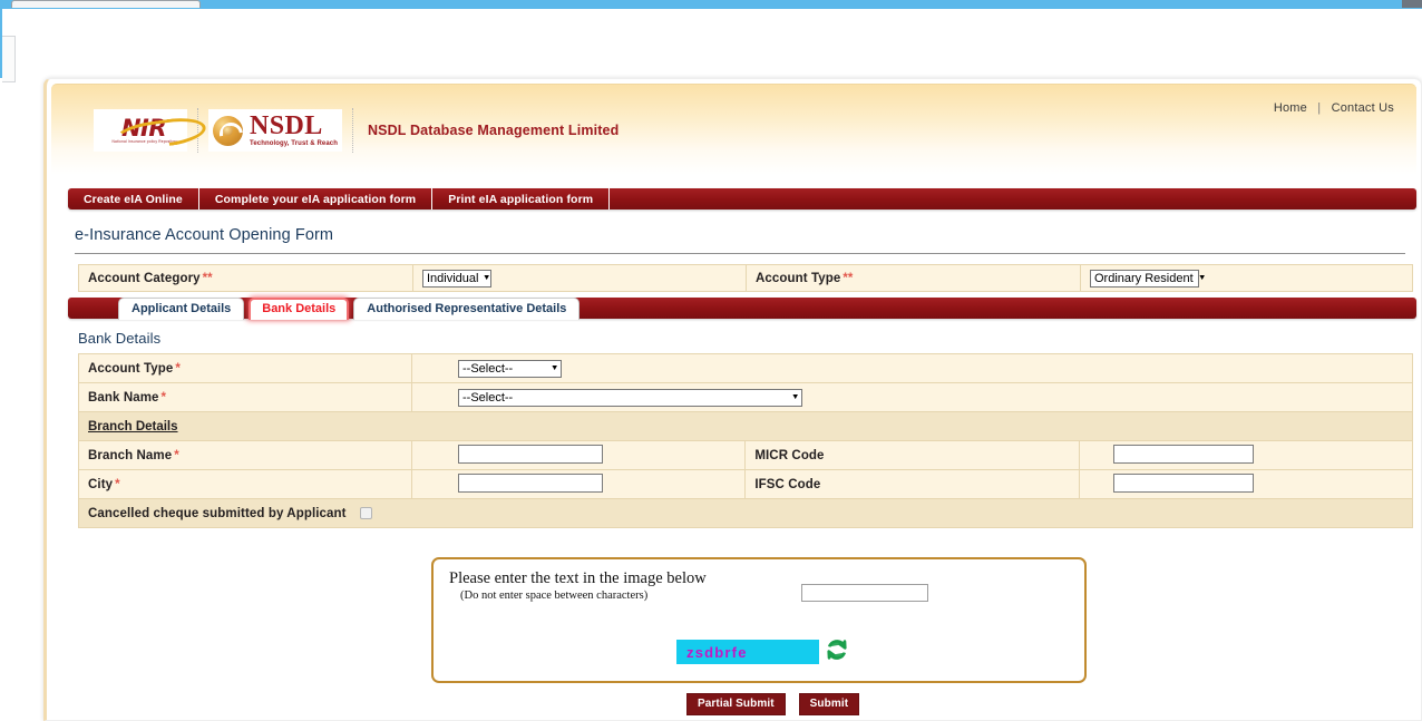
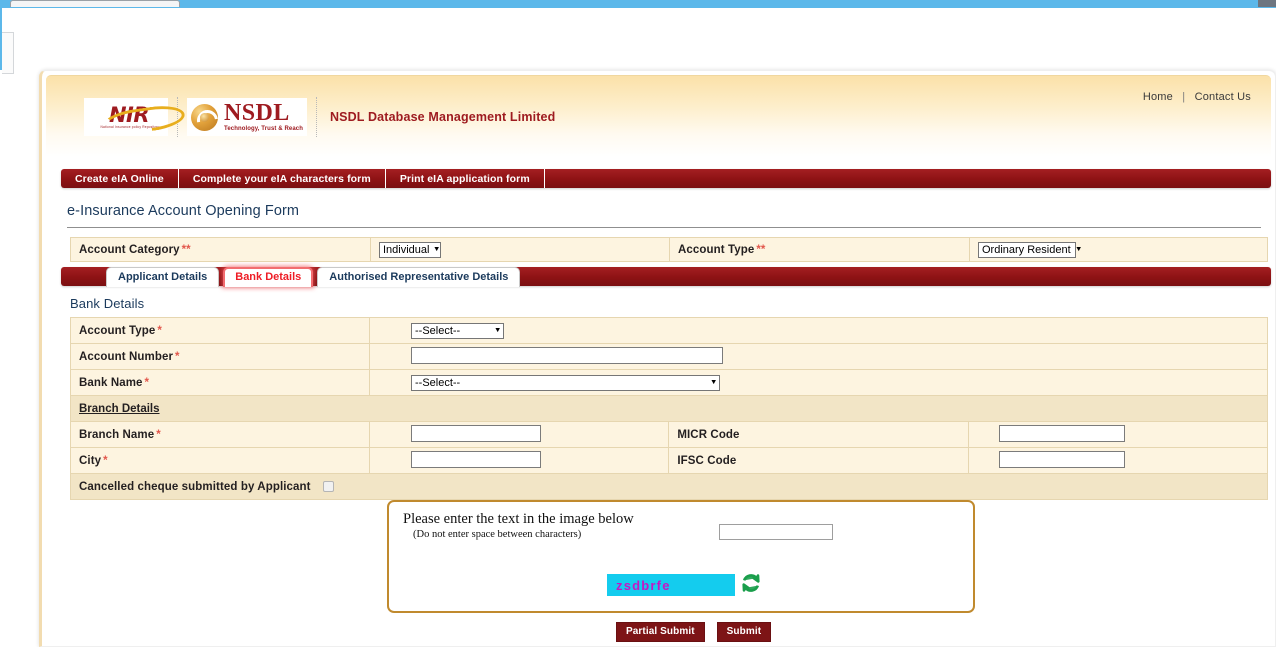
  Home | Contact Us
  NIR
  NSDL
  NSDL Database Management Limited
  Create eIA Online
- Complete your eIA application form
+ Complete your eIA characters form
  Print eIA application form
  e-Insurance Account Opening Form
  Account Category **	Individual	Account Type **	Ordinary Resident
  Applicant Details
  Bank Details
  Authorised Representative Details
  Bank Details
  Account Type *	--Select--
+ Account Number *
  Bank Name *	--Select--
  Branch Details
  Branch Name *		MICR Code
  City *		IFSC Code
  Cancelled cheque submitted by Applicant
  Please enter the text in the image below
  (Do not enter space between characters)
  zsdbrfe
  Partial Submit
  Submit
